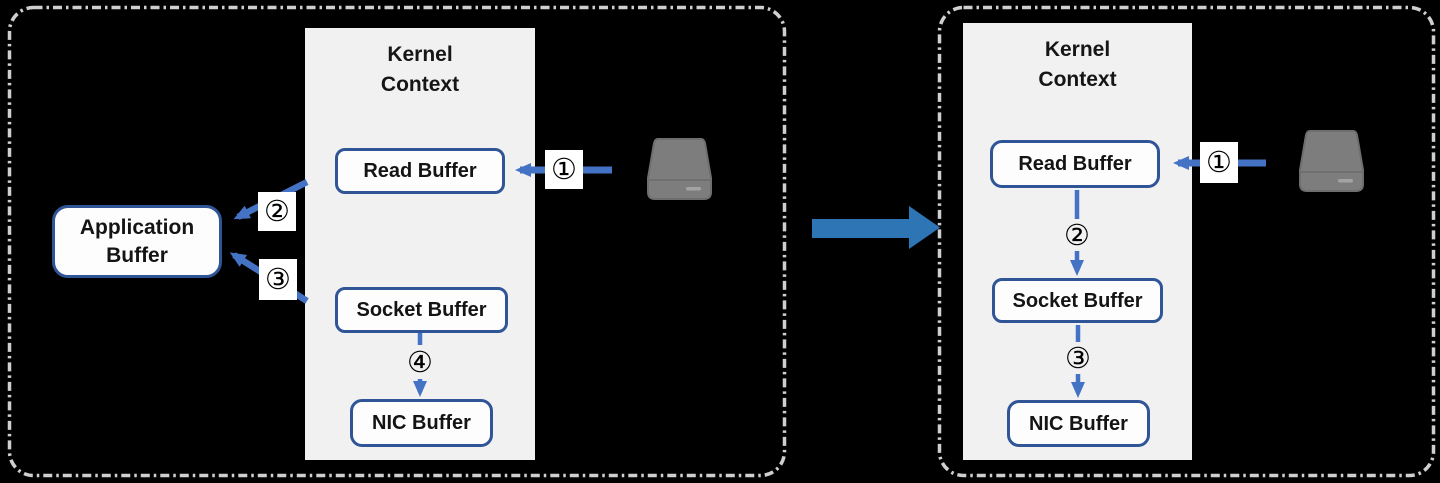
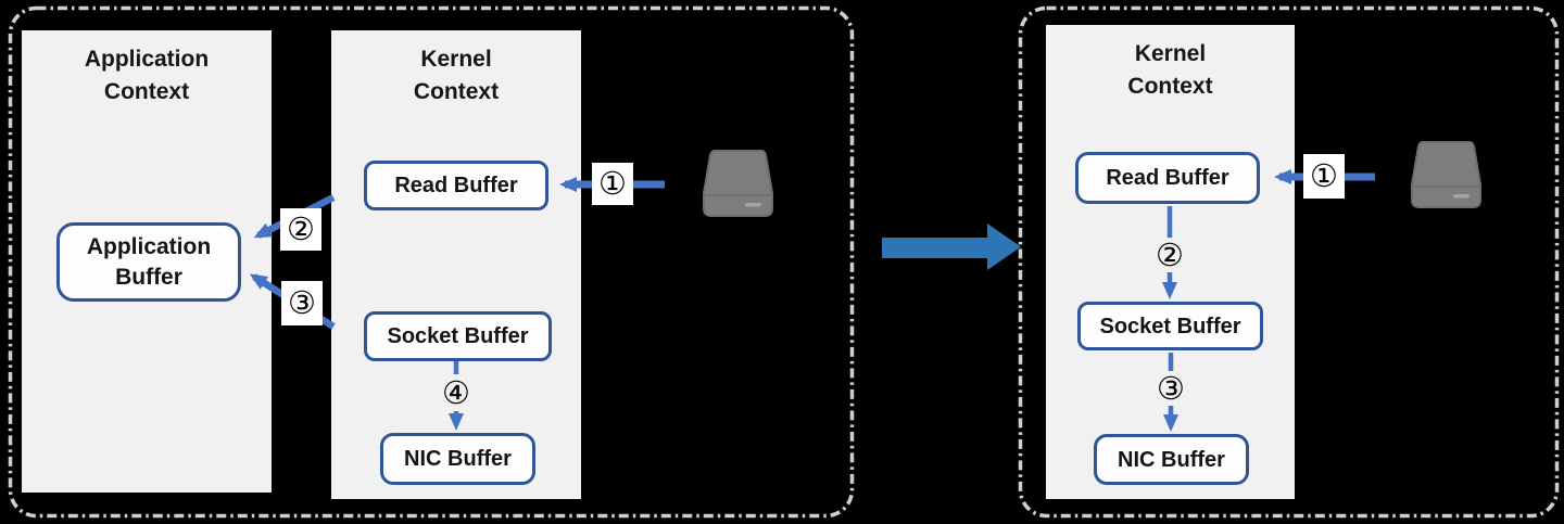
+ Application Context
  Kernel Context
  Read Buffer
  Application Buffer
  Socket Buffer
  NIC Buffer
  ①
  ②
  ③
  ④
  Kernel Context
  Read Buffer
  Socket Buffer
  NIC Buffer
  ①
  ②
  ③
